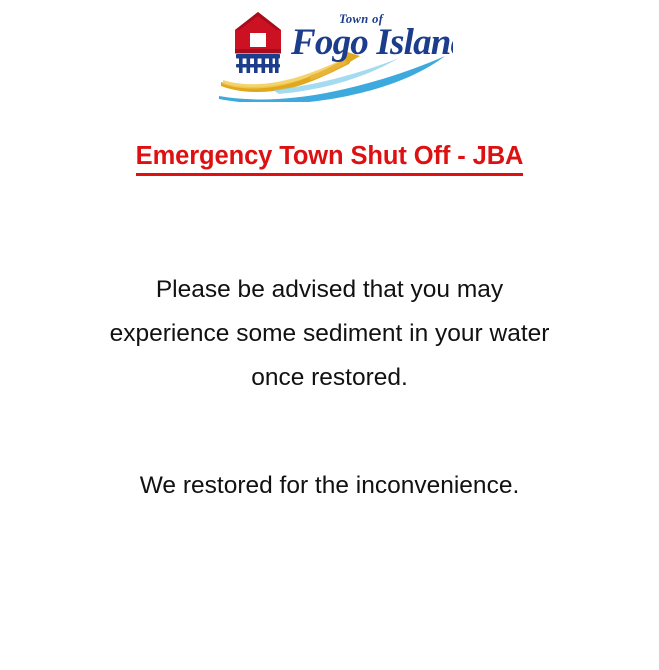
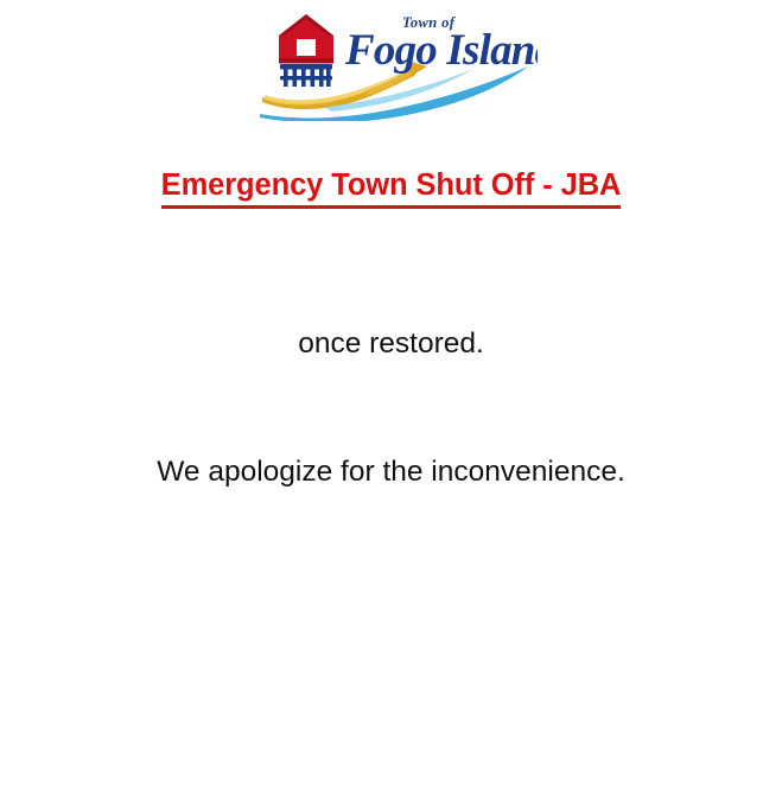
  Town of
  Fogo Islan
  Emergency Town Shut Off - JBA
- Please be advised that you may
- experience some sediment in your water
  once restored.
- We restored for the inconvenience.
+ We apologize for the inconvenience.
